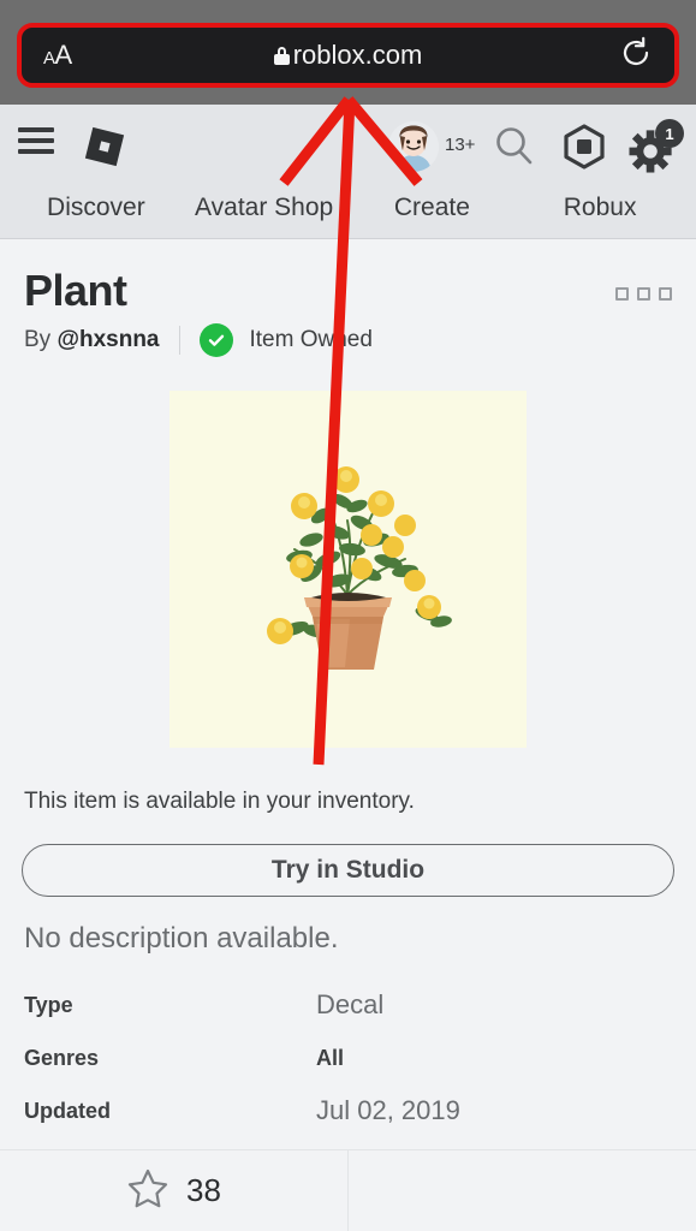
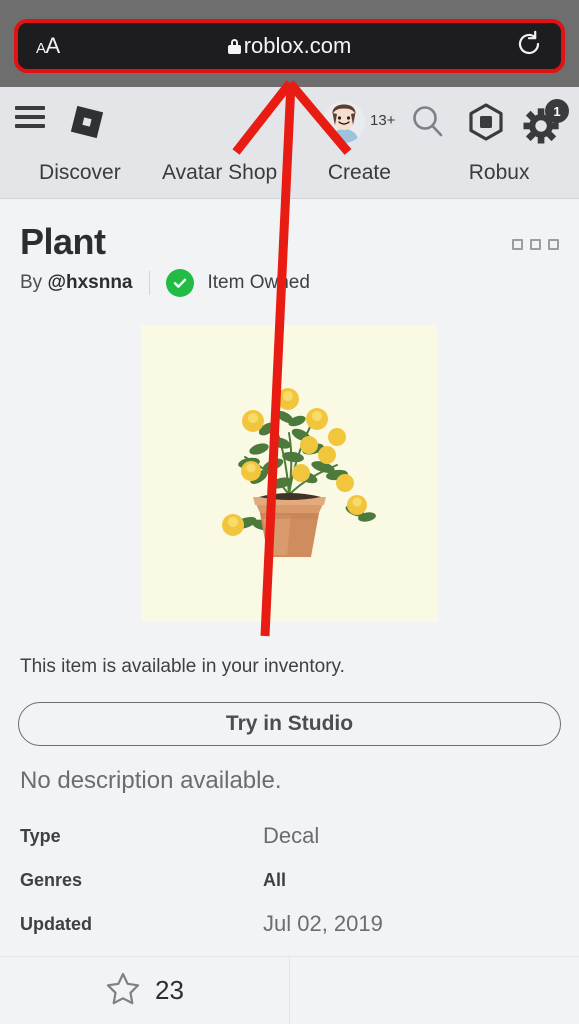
  A
  A
  roblox.com
  13+
  1
  Discover
  Avatar Shop
  Create
  Robux
  Plant
  By @hxsnna
  Item Owed
  This item is available in your inventory.
  Try in Studio
  No description available.
  Type
  Decal
  Genres
  All
  Updated
  Jul 02, 2019
- 38
+ 23
